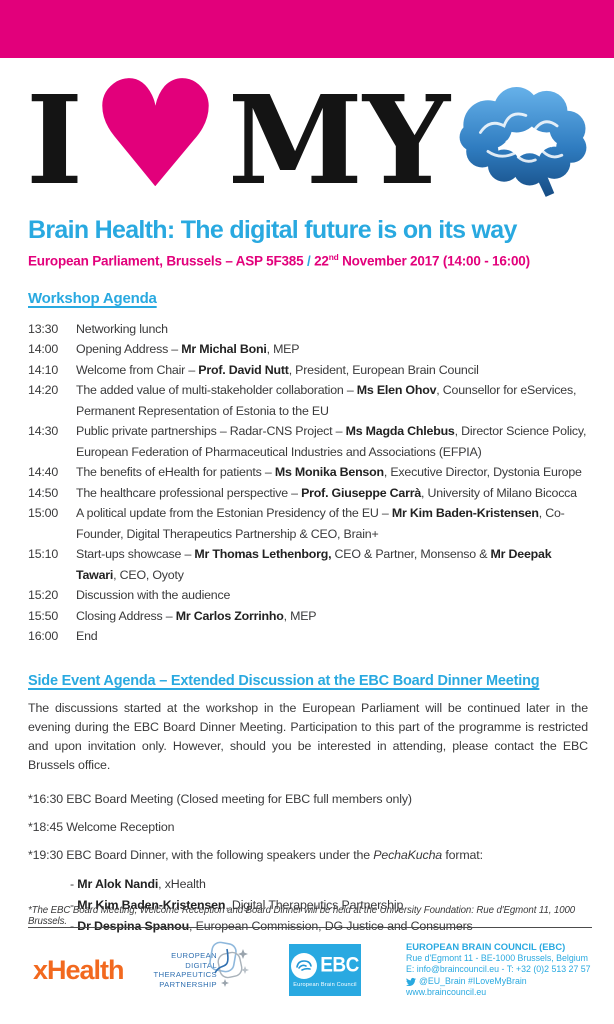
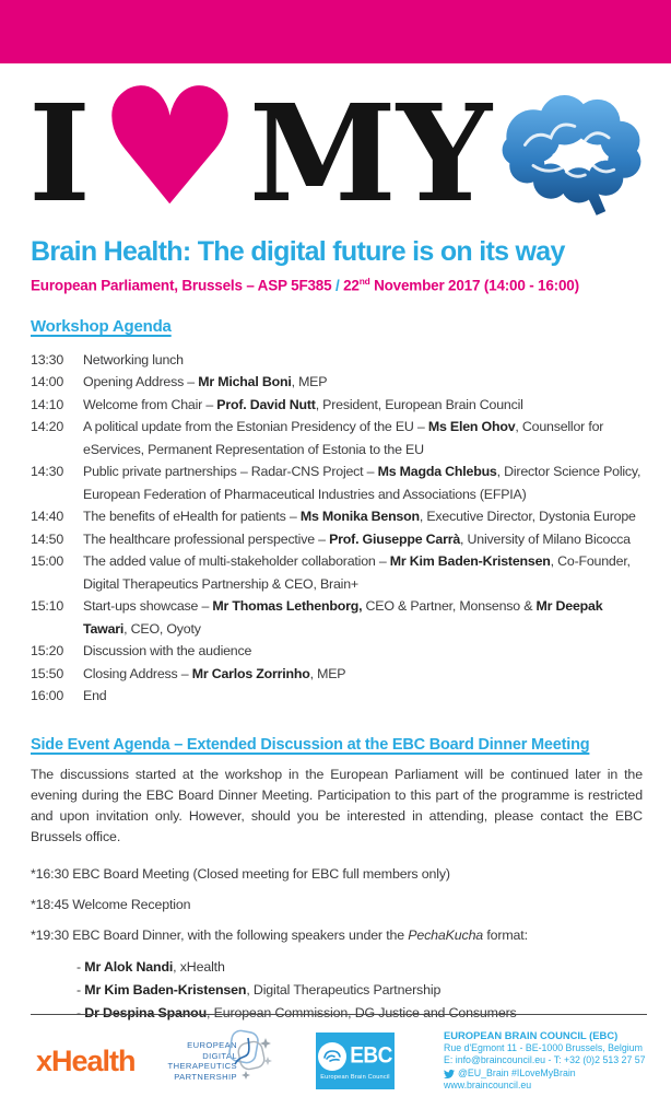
  I
  ♥
  MY
  Brain Health: The digital future is on its way
  European Parliament, Brussels – ASP 5F385 / 22nd November 2017 (14:00 - 16:00)
  Workshop Agenda
  13:30
  Networking lunch
  14:00
  Opening Address – Mr Michal Boni, MEP
  14:10
  Welcome from Chair – Prof. David Nutt, President, European Brain Council
  14:20
- The added value of multi-stakeholder collaboration – Ms Elen Ohov, Counsellor for eServices, Permanent Representation of Estonia to the EU
+ A political update from the Estonian Presidency of the EU – Ms Elen Ohov, Counsellor for eServices, Permanent Representation of Estonia to the EU
  14:30
  Public private partnerships – Radar-CNS Project – Ms Magda Chlebus, Director Science Policy, European Federation of Pharmaceutical Industries and Associations (EFPIA)
  14:40
  The benefits of eHealth for patients – Ms Monika Benson, Executive Director, Dystonia Europe
  14:50
  The healthcare professional perspective – Prof. Giuseppe Carrà, University of Milano Bicocca
  15:00
- A political update from the Estonian Presidency of the EU – Mr Kim Baden-Kristensen, Co-Founder, Digital Therapeutics Partnership & CEO, Brain+
+ The added value of multi-stakeholder collaboration – Mr Kim Baden-Kristensen, Co-Founder, Digital Therapeutics Partnership & CEO, Brain+
  15:10
  Start-ups showcase – Mr Thomas Lethenborg, CEO & Partner, Monsenso & Mr Deepak Tawari, CEO, Oyoty
  15:20
  Discussion with the audience
  15:50
  Closing Address – Mr Carlos Zorrinho, MEP
  16:00
  End
  Side Event Agenda – Extended Discussion at the EBC Board Dinner Meeting
  The discussions started at the workshop in the European Parliament will be continued later in the evening during the EBC Board Dinner Meeting. Participation to this part of the programme is restricted and upon invitation only. However, should you be interested in attending, please contact the EBC Brussels office.
  *16:30 EBC Board Meeting (Closed meeting for EBC full members only)
  *18:45 Welcome Reception
  *19:30 EBC Board Dinner, with the following speakers under the PechaKucha format:
  - Mr Alok Nandi, xHealth
  - Mr Kim Baden-Kristensen, Digital Therapeutics Partnership
  - Dr Despina Spanou, European Commission, DG Justice and Consumers
- *The EBC Board Meeting, Welcome Reception and Board Dinner will be held at the University Foundation: Rue d'Egmont 11, 1000 Brussels.
  xHealth
  EUROPEAN
  DIGITAL
  THERAPEUTICS
  PARTNERSHIP
  EBC
  EUROPEAN BRAIN COUNCIL (EBC)
  Rue d'Egmont 11 - BE-1000 Brussels, Belgium
  E: info@braincouncil.eu - T: +32 (0)2 513 27 57
  @EU_Brain #ILoveMyBrain
  www.braincouncil.eu
